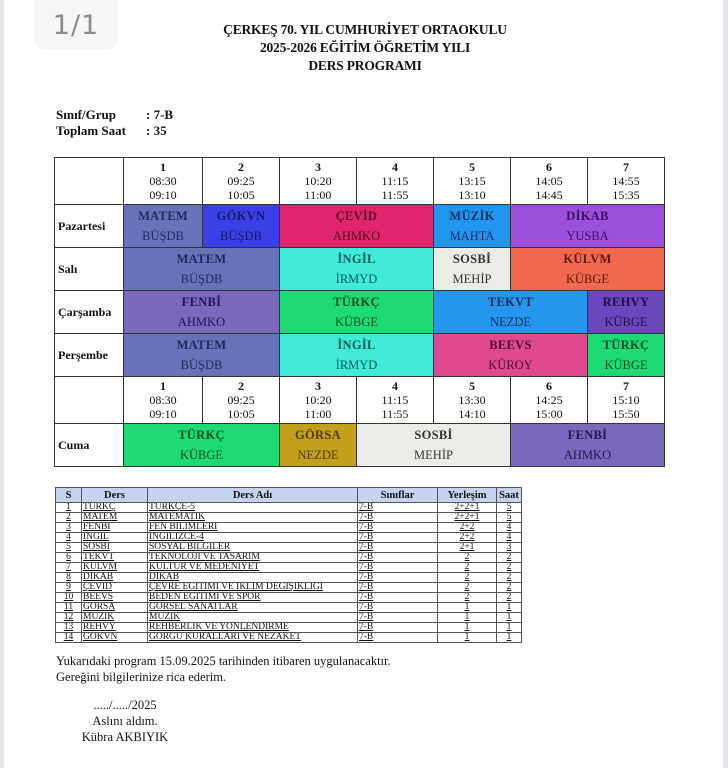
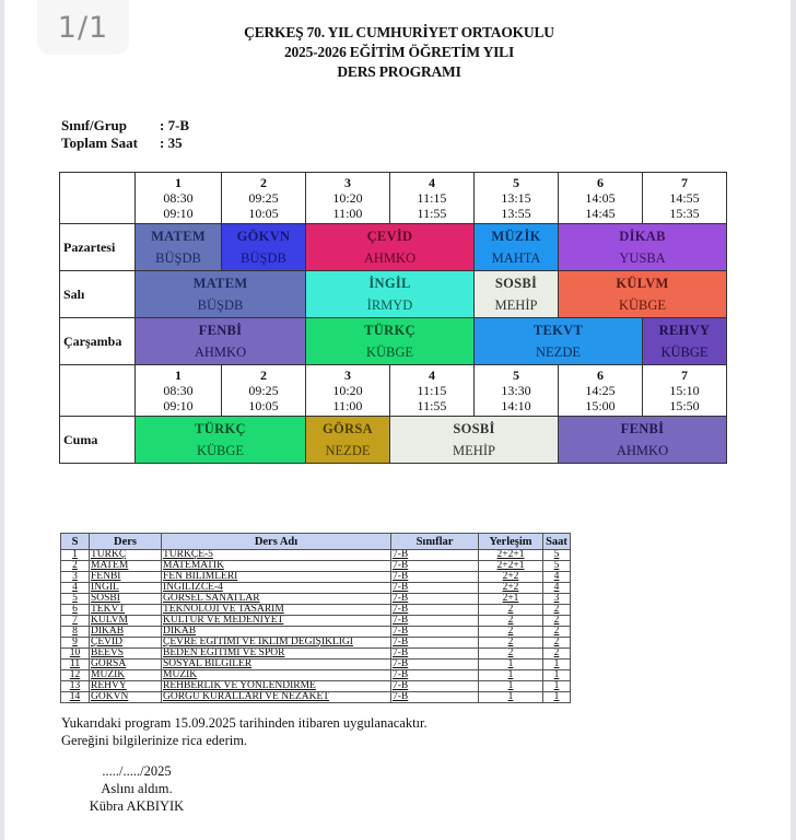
  1/1
  ÇERKEŞ 70. YIL CUMHURİYET ORTAOKULU
  2025-2026 EĞİTİM ÖĞRETİM YILI
  DERS PROGRAMI
  Sınıf/Grup
  : 7-B
  Toplam Saat
  : 35
- 	108:3009:10	209:2510:05	310:2011:00	411:1511:55	513:1513:10	614:0514:45	714:5515:35
+ 	108:3009:10	209:2510:05	310:2011:00	411:1511:55	513:1513:55	614:0514:45	714:5515:35
  Pazartesi	MATEMBÜŞDB	GÖKVNBÜŞDB	ÇEVİDAHMKO	MÜZİKMAHTA	DİKABYUSBA
  Salı	MATEMBÜŞDB	İNGİLİRMYD	SOSBİMEHİP	KÜLVMKÜBGE
  Çarşamba	FENBİAHMKO	TÜRKÇKÜBGE	TEKVTNEZDE	REHVYKÜBGE
- Perşembe	MATEMBÜŞDB	İNGİLİRMYD	BEEVSKÜROY	TÜRKÇKÜBGE
  	108:3009:10	209:2510:05	310:2011:00	411:1511:55	513:3014:10	614:2515:00	715:1015:50
  Cuma	TÜRKÇKÜBGE	GÖRSANEZDE	SOSBİMEHİP	FENBİAHMKO
  S	Ders	Ders Adı	Sınıflar	Yerleşim	Saat
  1	TÜRKÇ	TÜRKÇE-5	7-B	2+2+1	5
  2	MATEM	MATEMATİK	7-B	2+2+1	5
  3	FENBİ	FEN BİLİMLERİ	7-B	2+2	4
  4	İNGİL	İNGİLİZCE-4	7-B	2+2	4
- 5	SOSBİ	SOSYAL BİLGİLER	7-B	2+1	3
+ 5	SOSBİ	GÖRSEL SANATLAR	7-B	2+1	3
  6	TEKVT	TEKNOLOJİ VE TASARIM	7-B	2	2
  7	KÜLVM	KÜLTÜR VE MEDENİYET	7-B	2	2
  8	DİKAB	DİKAB	7-B	2	2
  9	ÇEVİD	ÇEVRE EĞİTİMİ VE İKLİM DEĞİŞİKLİĞİ	7-B	2	2
  10	BEEVS	BEDEN EĞİTİMİ VE SPOR	7-B	2	2
- 11	GÖRSA	GÖRSEL SANATLAR	7-B	1	1
+ 11	GÖRSA	SOSYAL BİLGİLER	7-B	1	1
  12	MÜZİK	MÜZİK	7-B	1	1
  13	REHVY	REHBERLİK VE YÖNLENDİRME	7-B	1	1
  14	GÖKVN	GÖRGÜ KURALLARI VE NEZAKET	7-B	1	1
  Yukarıdaki program 15.09.2025 tarihinden itibaren uygulanacaktır.
  Gereğini bilgilerinize rica ederim.
  ...../...../2025
  Aslını aldım.
  Kübra AKBIYIK
